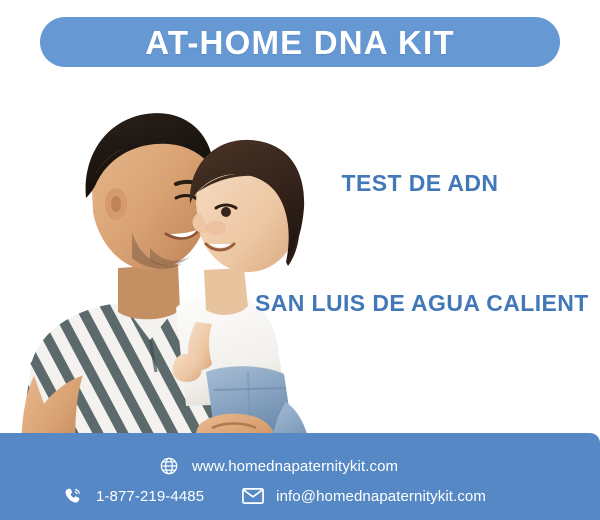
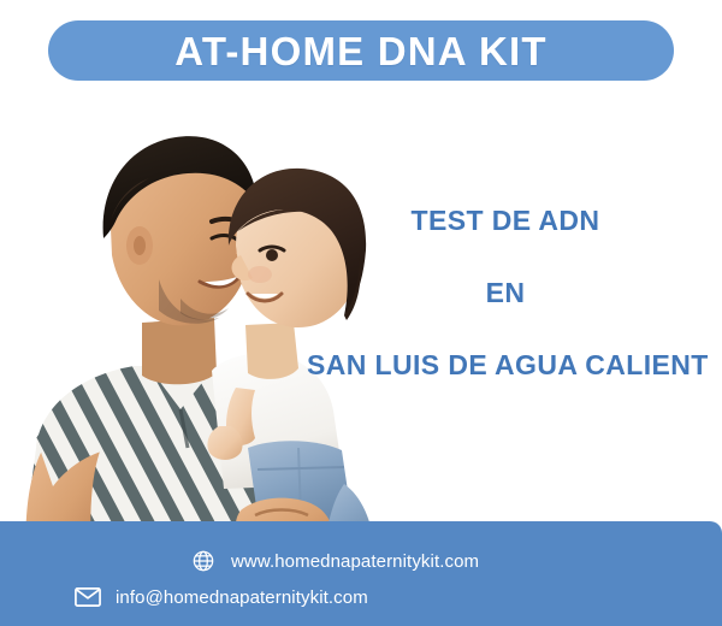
  AT-HOME DNA KIT
  TEST DE ADN
+ EN
  SAN LUIS DE AGUA CALIENT
  www.homednapaternitykit.com
- 1-877-219-4485
  info@homednapaternitykit.com
